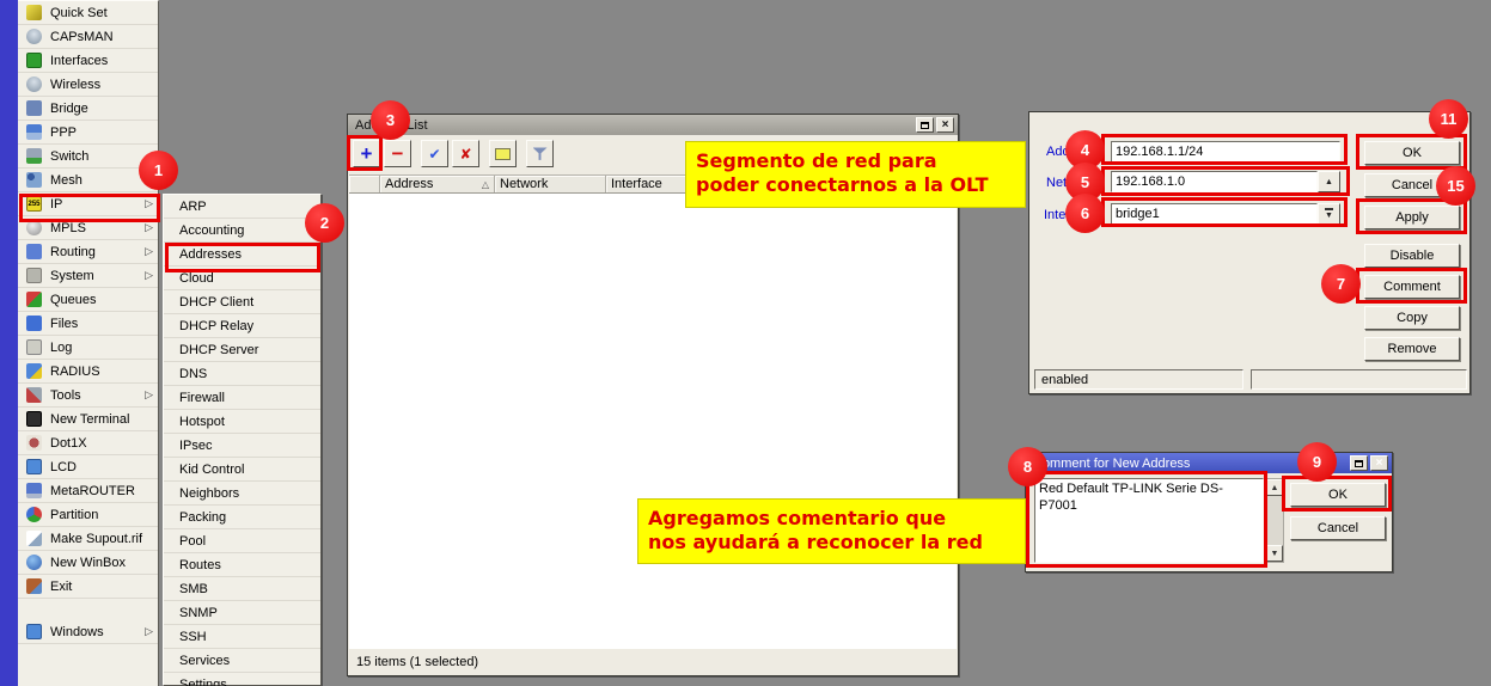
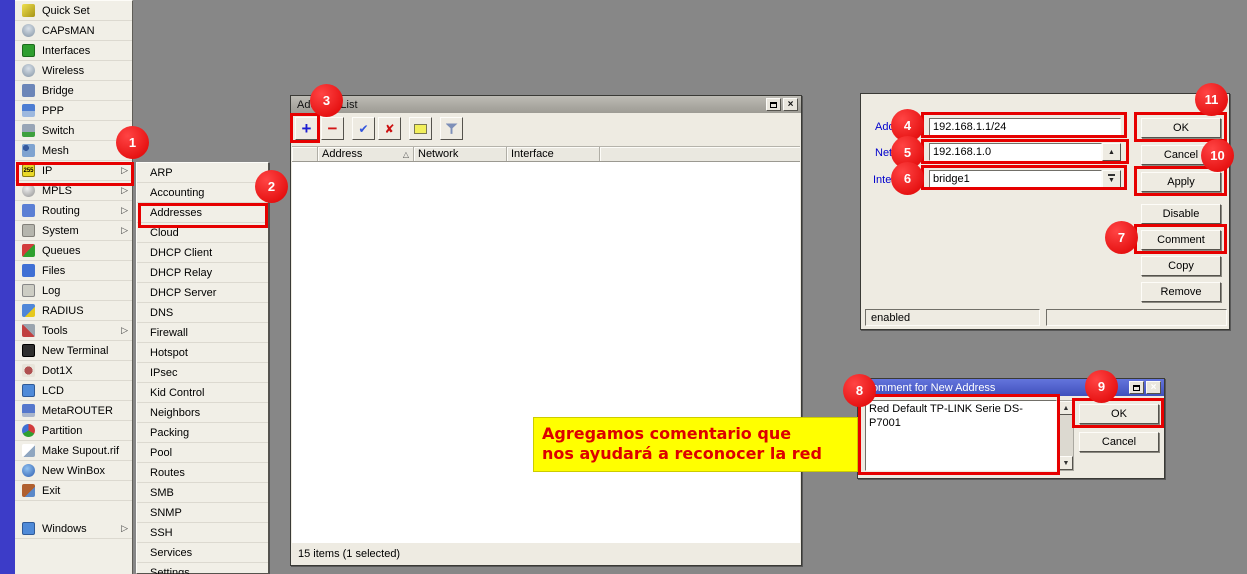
  Quick Set
  CAPsMAN
  Interfaces
  Wireless
  Bridge
  PPP
  Switch
  Mesh
  IP
  ▷
  MPLS
  ▷
  Routing
  ▷
  System
  ▷
  Queues
  Files
  Log
  RADIUS
  Tools
  ▷
  New Terminal
  Dot1X
  LCD
  MetaROUTER
  Partition
  Make Supout.rif
  New WinBox
  Exit
  Windows
  ▷
  ARP
  Accounting
  Addresses
  Cloud
  DHCP Client
  DHCP Relay
  DHCP Server
  DNS
  Firewall
  Hotspot
  IPsec
  Kid Control
  Neighbors
  Packing
  Pool
  Routes
  SMB
  SNMP
  SSH
  Services
  Settings
  ×
  +
  −
  ✔
  ✘
  Address
  △
  Network
  Interface
  15 items (1 selected)
  192.168.1.1/24
  192.168.1.0
  bridge1
  OK
  Cancel
  Apply
  Disable
  Comment
  Copy
  Remove
  enabled
  mment for New Address
  ×
  Red Default TP-LINK Serie DS-P7001
  OK
  Cancel
- Segmento de red para
- poder conectarnos a la OLT
  Agregamos comentario que
  nos ayudará a reconocer la red
  1
  2
  3
  4
  5
  6
  7
  8
  9
- 15
+ 10
  11
